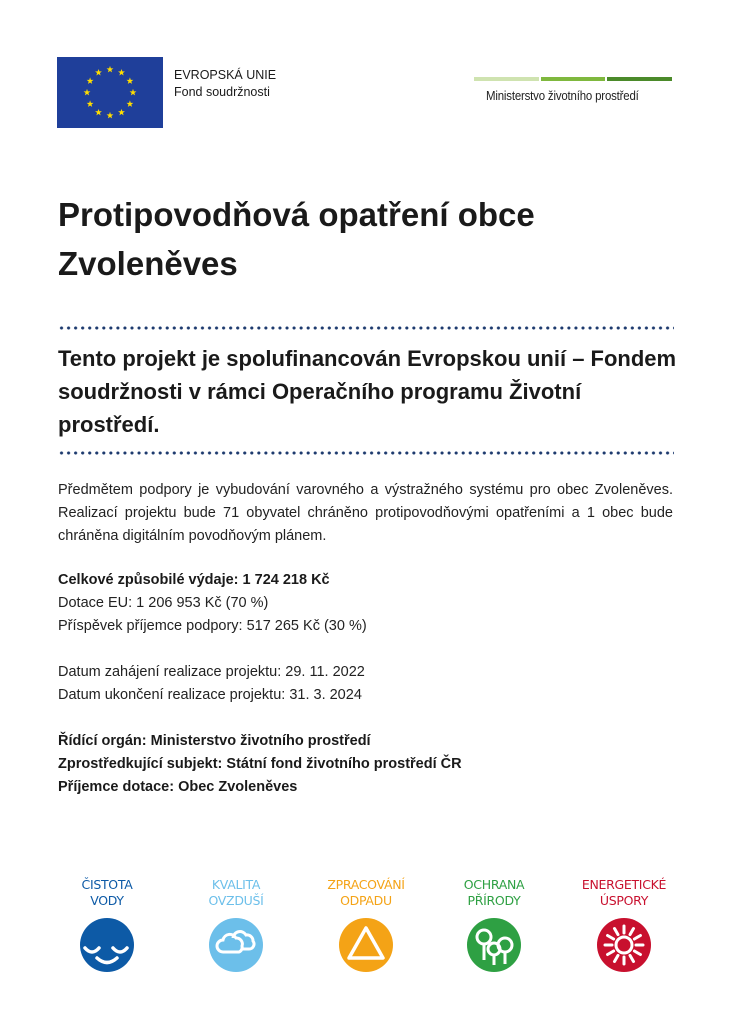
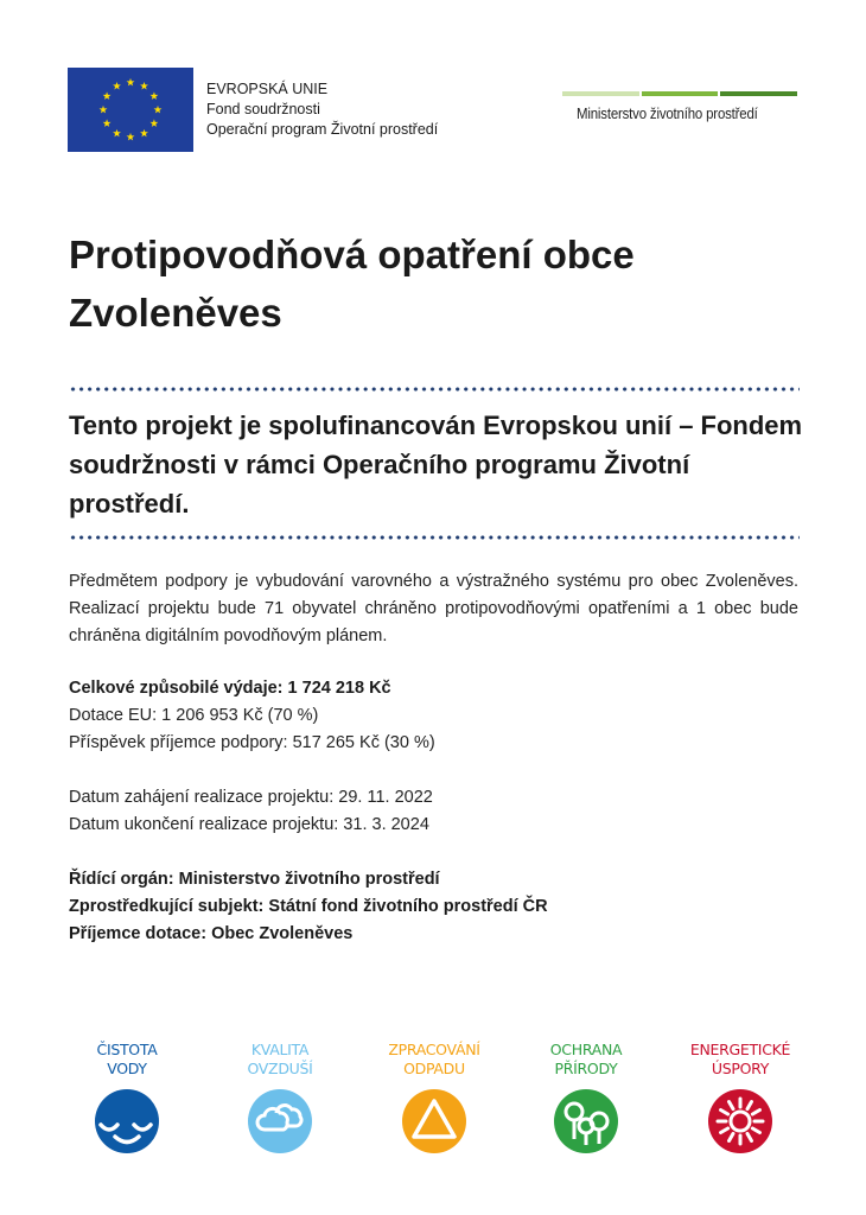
  EVROPSKÁ UNIE
  Fond soudržnosti
+ Operační program Životní prostředí
  Ministerstvo životního prostředí
  Protipovodňová opatření obce Zvoleněves
  Tento projekt je spolufinancován Evropskou unií – Fondem soudržnosti v rámci Operačního programu Životní prostředí.
  Předmětem podpory je vybudování varovného a výstražného systému pro obec Zvoleněves. Realizací projektu bude 71 obyvatel chráněno protipovodňovými opatřeními a 1 obec bude chráněna digitálním povodňovým plánem.
  Celkové způsobilé výdaje: 1 724 218 Kč
  Dotace EU: 1 206 953 Kč (70 %)
  Příspěvek příjemce podpory: 517 265 Kč (30 %)
  Datum zahájení realizace projektu: 29. 11. 2022
  Datum ukončení realizace projektu: 31. 3. 2024
  Řídící orgán: Ministerstvo životního prostředí
  Zprostředkující subjekt: Státní fond životního prostředí ČR
  Příjemce dotace: Obec Zvoleněves
  ČISTOTA
  VODY
  KVALITA
  OVZDUŠÍ
  ZPRACOVÁNÍ
  ODPADU
  OCHRANA
  PŘÍRODY
  ENERGETICKÉ
  ÚSPORY
